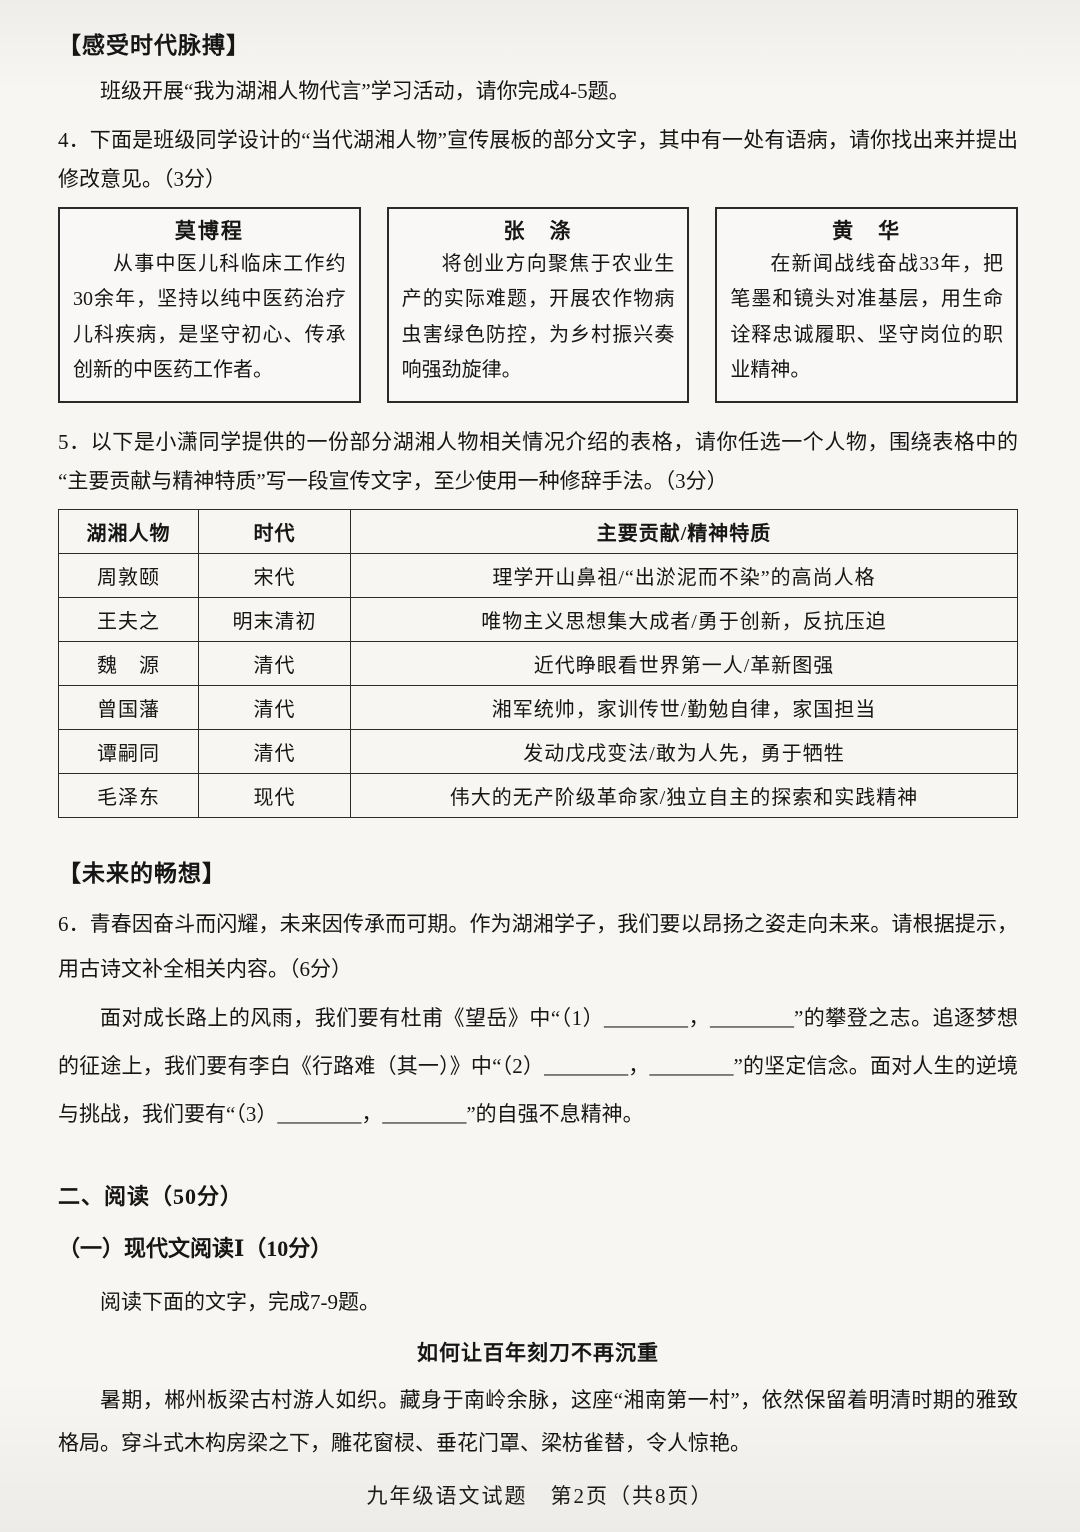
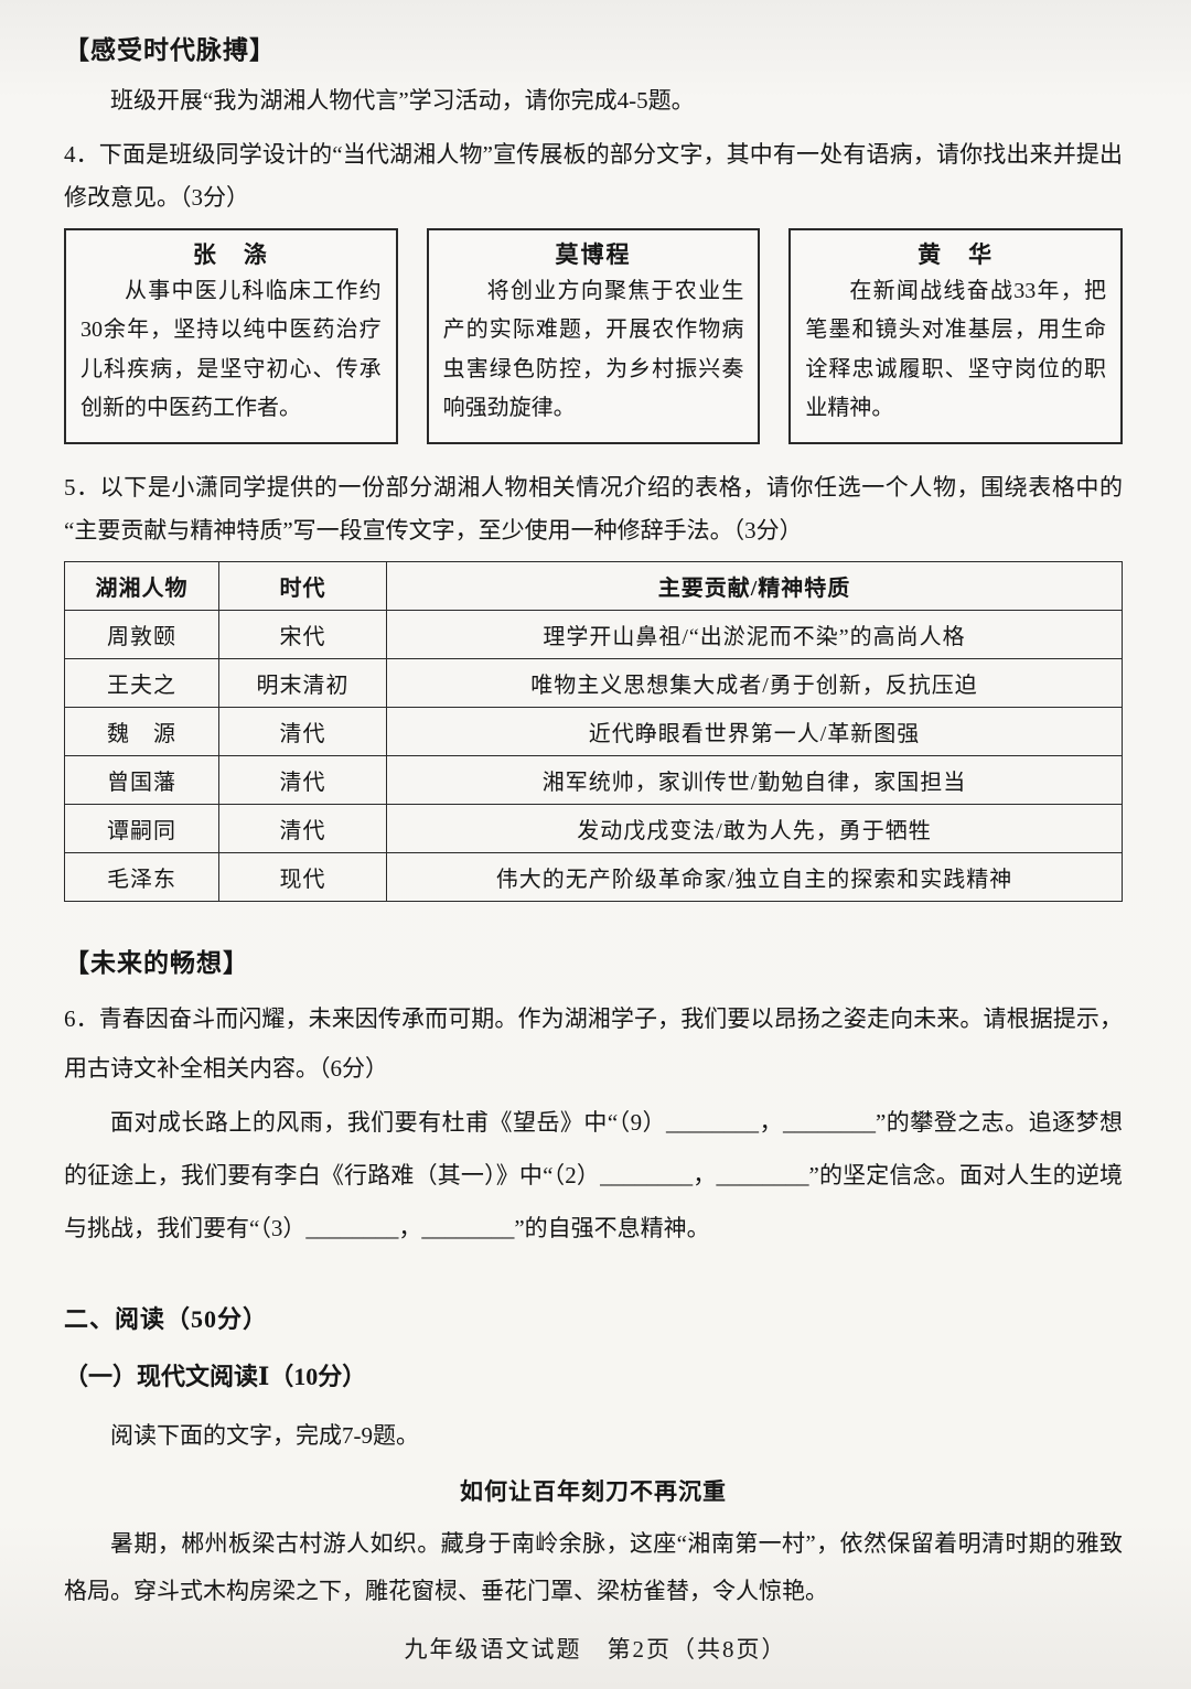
  【感受时代脉搏】
  班级开展“我为湖湘人物代言”学习活动，请你完成4-5题。
  4．下面是班级同学设计的“当代湖湘人物”宣传展板的部分文字，其中有一处有语病，请你找出来并提出修改意见。（3分）
- 莫博程
+ 张 涤
  从事中医儿科临床工作约30余年，坚持以纯中医药治疗儿科疾病，是坚守初心、传承创新的中医药工作者。
- 张 涤
+ 莫博程
  将创业方向聚焦于农业生产的实际难题，开展农作物病虫害绿色防控，为乡村振兴奏响强劲旋律。
  黄 华
  在新闻战线奋战33年，把笔墨和镜头对准基层，用生命诠释忠诚履职、坚守岗位的职业精神。
  5．以下是小潇同学提供的一份部分湖湘人物相关情况介绍的表格，请你任选一个人物，围绕表格中的“主要贡献与精神特质”写一段宣传文字，至少使用一种修辞手法。（3分）
  湖湘人物	时代	主要贡献/精神特质
  周敦颐	宋代	理学开山鼻祖/“出淤泥而不染”的高尚人格
  王夫之	明末清初	唯物主义思想集大成者/勇于创新，反抗压迫
  魏 源	清代	近代睁眼看世界第一人/革新图强
  曾国藩	清代	湘军统帅，家训传世/勤勉自律，家国担当
  谭嗣同	清代	发动戊戌变法/敢为人先，勇于牺牲
  毛泽东	现代	伟大的无产阶级革命家/独立自主的探索和实践精神
  【未来的畅想】
  6．青春因奋斗而闪耀，未来因传承而可期。作为湖湘学子，我们要以昂扬之姿走向未来。请根据提示，用古诗文补全相关内容。（6分）
- 面对成长路上的风雨，我们要有杜甫《望岳》中“（1）________，________”的攀登之志。追逐梦想的征途上，我们要有李白《行路难（其一）》中“（2）________，________”的坚定信念。面对人生的逆境与挑战，我们要有“（3）________，________”的自强不息精神。
+ 面对成长路上的风雨，我们要有杜甫《望岳》中“（9）________，________”的攀登之志。追逐梦想的征途上，我们要有李白《行路难（其一）》中“（2）________，________”的坚定信念。面对人生的逆境与挑战，我们要有“（3）________，________”的自强不息精神。
  二、阅读（50分）
  （一）现代文阅读Ⅰ（10分）
  阅读下面的文字，完成7-9题。
  如何让百年刻刀不再沉重
  暑期，郴州板梁古村游人如织。藏身于南岭余脉，这座“湘南第一村”，依然保留着明清时期的雅致格局。穿斗式木构房梁之下，雕花窗棂、垂花门罩、梁枋雀替，令人惊艳。
  九年级语文试题 第2页（共8页）
